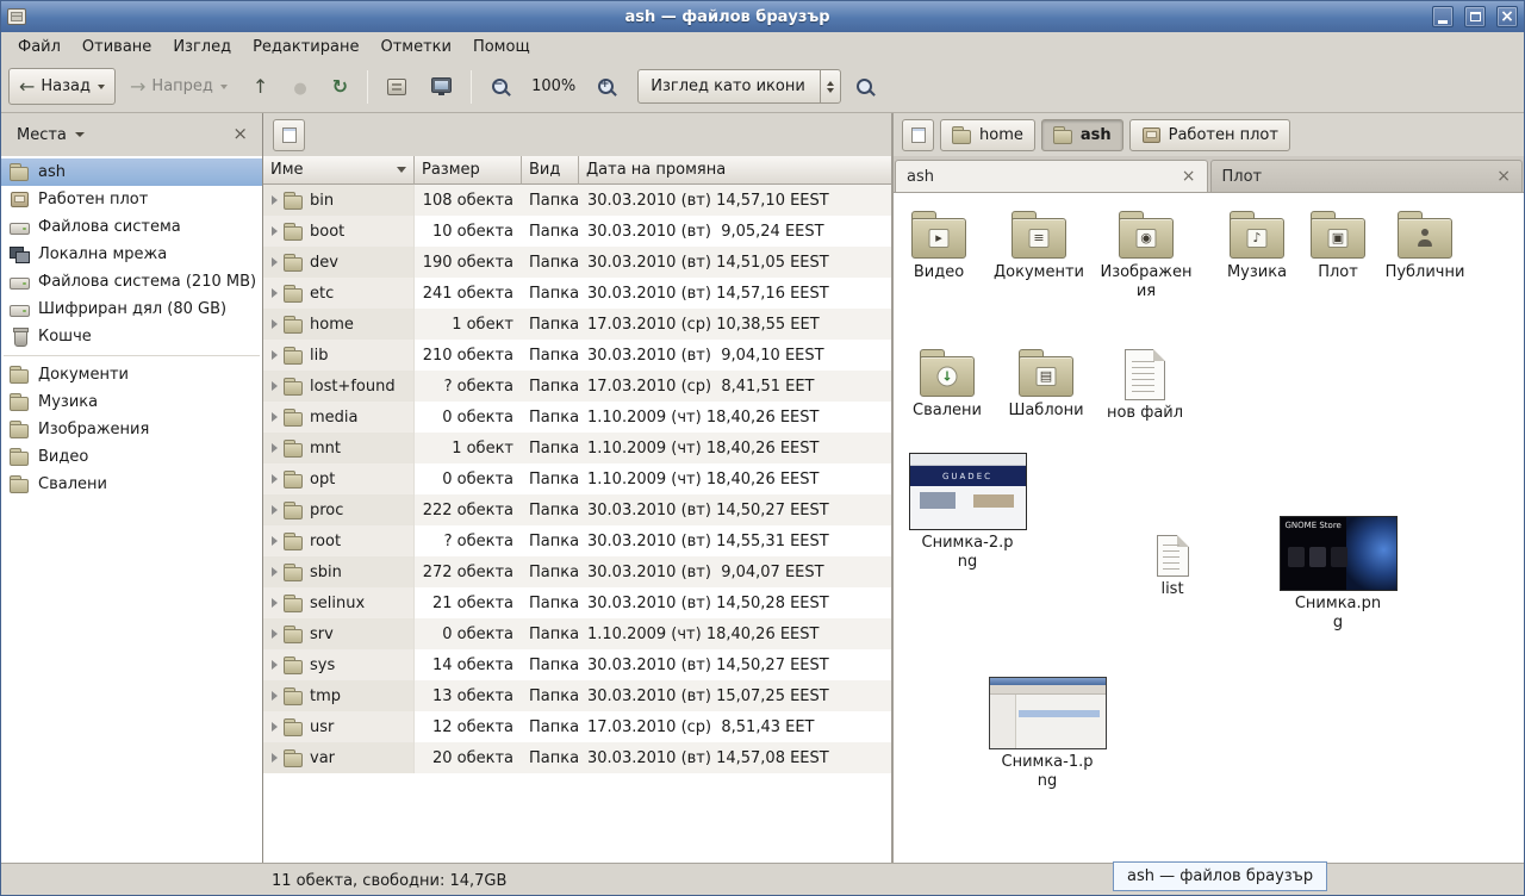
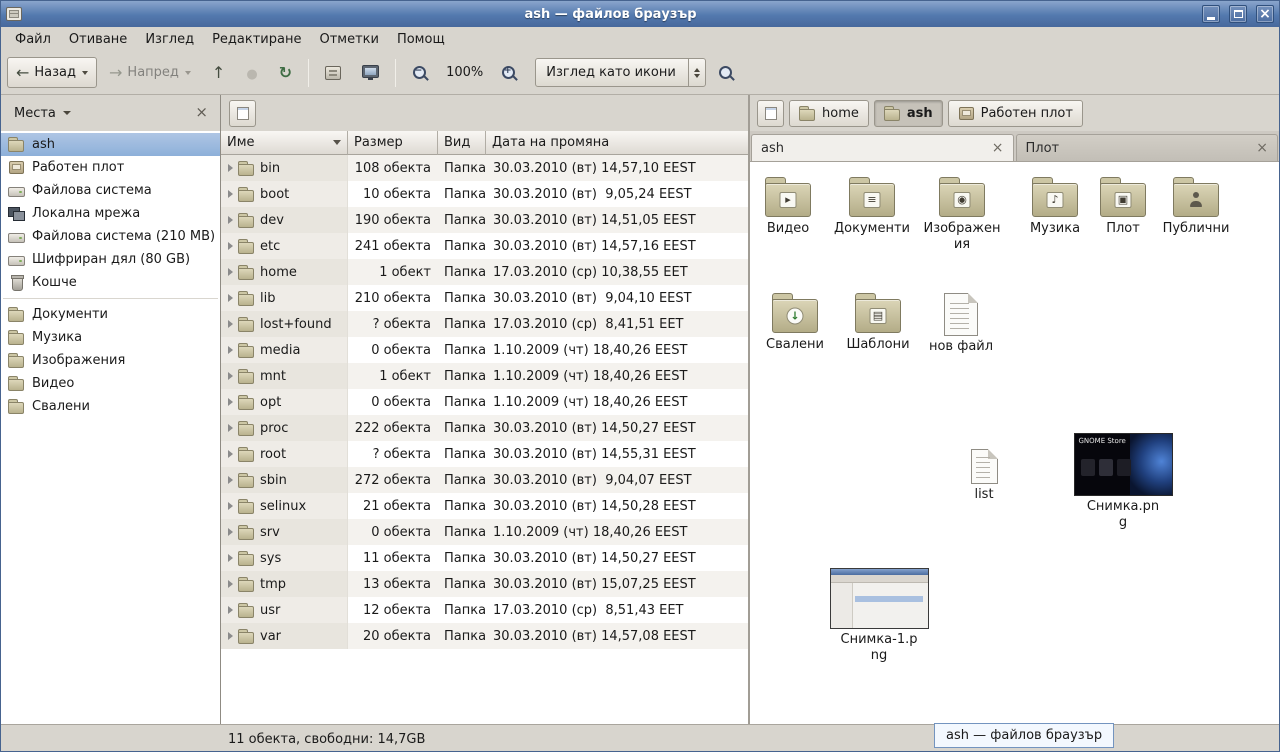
  ash — файлов браузър
  Файл
  Отиване
  Изглед
  Редактиране
  Отметки
  Помощ
  Назад
  Напред
  −
  100%
  +
  Изглед като икони
  Места
  ash
  Работен плот
  Файлова система
  Локална мрежа
  Файлова система (210 MB)
  Шифриран дял (80 GB)
  Кошче
  Документи
  Музика
  Изображения
  Видео
  Свалени
  Име
  Размер
  Вид
  Дата на промяна
  bin
  108 обекта
  Папка
  30.03.2010 (вт) 14,57,10 EEST
  boot
  10 обекта
  Папка
  30.03.2010 (вт) 9,05,24 EEST
  dev
  190 обекта
  Папка
  30.03.2010 (вт) 14,51,05 EEST
  etc
  241 обекта
  Папка
  30.03.2010 (вт) 14,57,16 EEST
  home
  1 обект
  Папка
  17.03.2010 (ср) 10,38,55 EET
  lib
  210 обекта
  Папка
  30.03.2010 (вт) 9,04,10 EEST
  lost+found
  ? обекта
  Папка
  17.03.2010 (ср) 8,41,51 EET
  media
  0 обекта
  Папка
  1.10.2009 (чт) 18,40,26 EEST
  mnt
  1 обект
  Папка
  1.10.2009 (чт) 18,40,26 EEST
  opt
  0 обекта
  Папка
  1.10.2009 (чт) 18,40,26 EEST
  proc
  222 обекта
  Папка
  30.03.2010 (вт) 14,50,27 EEST
  root
  ? обекта
  Папка
  30.03.2010 (вт) 14,55,31 EEST
  sbin
  272 обекта
  Папка
  30.03.2010 (вт) 9,04,07 EEST
  selinux
  21 обекта
  Папка
  30.03.2010 (вт) 14,50,28 EEST
  srv
  0 обекта
  Папка
  1.10.2009 (чт) 18,40,26 EEST
  sys
- 14 обекта
+ 11 обекта
  Папка
  30.03.2010 (вт) 14,50,27 EEST
  tmp
  13 обекта
  Папка
  30.03.2010 (вт) 15,07,25 EEST
  usr
  12 обекта
  Папка
  17.03.2010 (ср) 8,51,43 EET
  var
  20 обекта
  Папка
  30.03.2010 (вт) 14,57,08 EEST
  home
  ash
  Работен плот
  ash
  Плот
  ▸
  Видео
  ≡
  Документи
  ◉
  Изображения
  ♪
  Музика
  ▣
  Плот
  Публични
  Свалени
  ▤
  Шаблони
  нов файл
- GUADEC
- Снимка-2.png
  list
  GNOME Store
  Снимка.png
  Снимка-1.png
  11 обекта, свободни: 14,7GB
  ash — файлов браузър
